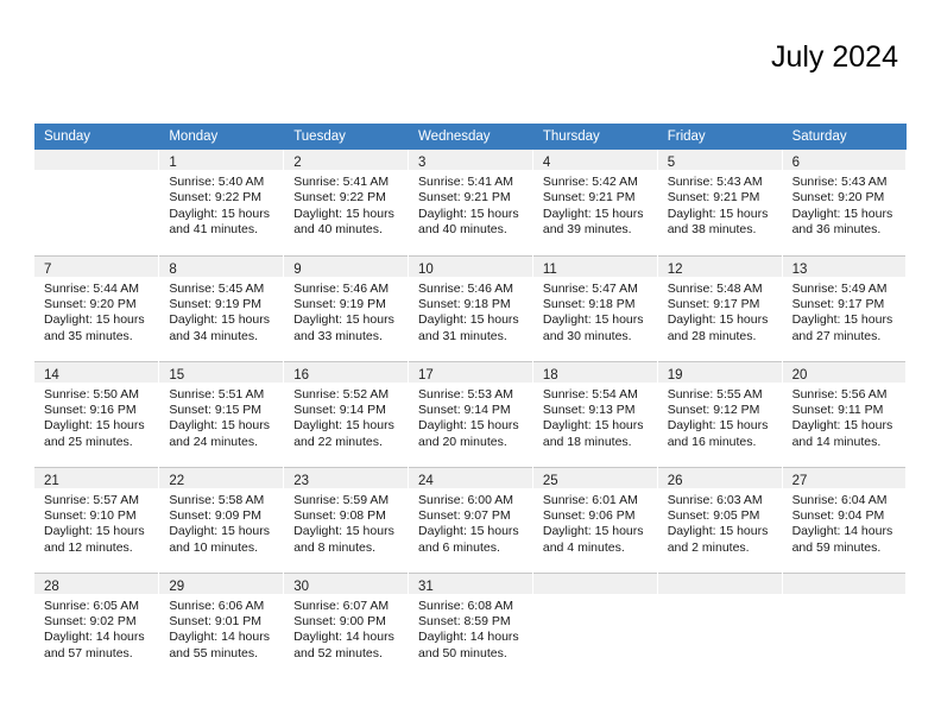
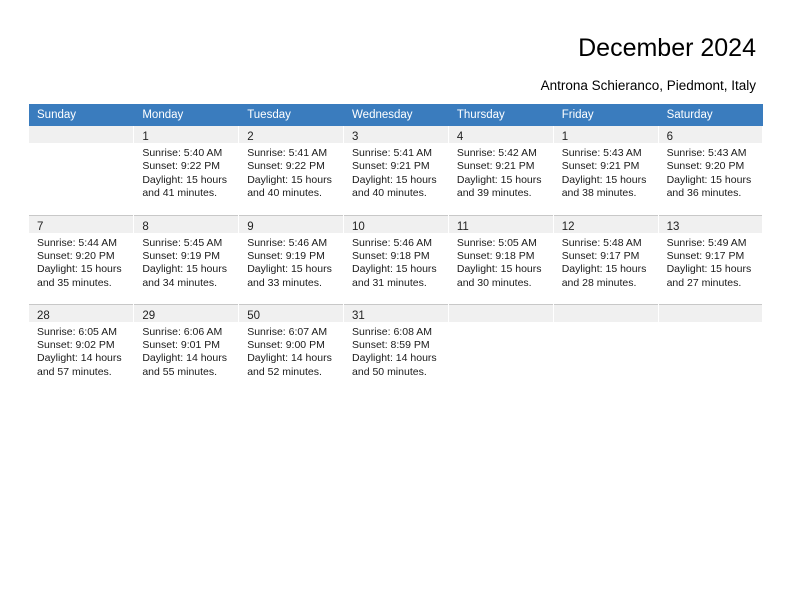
- July 2024
+ December 2024
+ Antrona Schieranco, Piedmont, Italy
  Sunday	Monday	Tuesday	Wednesday	Thursday	Friday	Saturday
- 	1Sunrise: 5:40 AMSunset: 9:22 PMDaylight: 15 hoursand 41 minutes.	2Sunrise: 5:41 AMSunset: 9:22 PMDaylight: 15 hoursand 40 minutes.	3Sunrise: 5:41 AMSunset: 9:21 PMDaylight: 15 hoursand 40 minutes.	4Sunrise: 5:42 AMSunset: 9:21 PMDaylight: 15 hoursand 39 minutes.	5Sunrise: 5:43 AMSunset: 9:21 PMDaylight: 15 hoursand 38 minutes.	6Sunrise: 5:43 AMSunset: 9:20 PMDaylight: 15 hoursand 36 minutes.
+ 	1Sunrise: 5:40 AMSunset: 9:22 PMDaylight: 15 hoursand 41 minutes.	2Sunrise: 5:41 AMSunset: 9:22 PMDaylight: 15 hoursand 40 minutes.	3Sunrise: 5:41 AMSunset: 9:21 PMDaylight: 15 hoursand 40 minutes.	4Sunrise: 5:42 AMSunset: 9:21 PMDaylight: 15 hoursand 39 minutes.	1Sunrise: 5:43 AMSunset: 9:21 PMDaylight: 15 hoursand 38 minutes.	6Sunrise: 5:43 AMSunset: 9:20 PMDaylight: 15 hoursand 36 minutes.
- 7Sunrise: 5:44 AMSunset: 9:20 PMDaylight: 15 hoursand 35 minutes.	8Sunrise: 5:45 AMSunset: 9:19 PMDaylight: 15 hoursand 34 minutes.	9Sunrise: 5:46 AMSunset: 9:19 PMDaylight: 15 hoursand 33 minutes.	10Sunrise: 5:46 AMSunset: 9:18 PMDaylight: 15 hoursand 31 minutes.	11Sunrise: 5:47 AMSunset: 9:18 PMDaylight: 15 hoursand 30 minutes.	12Sunrise: 5:48 AMSunset: 9:17 PMDaylight: 15 hoursand 28 minutes.	13Sunrise: 5:49 AMSunset: 9:17 PMDaylight: 15 hoursand 27 minutes.
+ 7Sunrise: 5:44 AMSunset: 9:20 PMDaylight: 15 hoursand 35 minutes.	8Sunrise: 5:45 AMSunset: 9:19 PMDaylight: 15 hoursand 34 minutes.	9Sunrise: 5:46 AMSunset: 9:19 PMDaylight: 15 hoursand 33 minutes.	10Sunrise: 5:46 AMSunset: 9:18 PMDaylight: 15 hoursand 31 minutes.	11Sunrise: 5:05 AMSunset: 9:18 PMDaylight: 15 hoursand 30 minutes.	12Sunrise: 5:48 AMSunset: 9:17 PMDaylight: 15 hoursand 28 minutes.	13Sunrise: 5:49 AMSunset: 9:17 PMDaylight: 15 hoursand 27 minutes.
- 14Sunrise: 5:50 AMSunset: 9:16 PMDaylight: 15 hoursand 25 minutes.	15Sunrise: 5:51 AMSunset: 9:15 PMDaylight: 15 hoursand 24 minutes.	16Sunrise: 5:52 AMSunset: 9:14 PMDaylight: 15 hoursand 22 minutes.	17Sunrise: 5:53 AMSunset: 9:14 PMDaylight: 15 hoursand 20 minutes.	18Sunrise: 5:54 AMSunset: 9:13 PMDaylight: 15 hoursand 18 minutes.	19Sunrise: 5:55 AMSunset: 9:12 PMDaylight: 15 hoursand 16 minutes.	20Sunrise: 5:56 AMSunset: 9:11 PMDaylight: 15 hoursand 14 minutes.
- 21Sunrise: 5:57 AMSunset: 9:10 PMDaylight: 15 hoursand 12 minutes.	22Sunrise: 5:58 AMSunset: 9:09 PMDaylight: 15 hoursand 10 minutes.	23Sunrise: 5:59 AMSunset: 9:08 PMDaylight: 15 hoursand 8 minutes.	24Sunrise: 6:00 AMSunset: 9:07 PMDaylight: 15 hoursand 6 minutes.	25Sunrise: 6:01 AMSunset: 9:06 PMDaylight: 15 hoursand 4 minutes.	26Sunrise: 6:03 AMSunset: 9:05 PMDaylight: 15 hoursand 2 minutes.	27Sunrise: 6:04 AMSunset: 9:04 PMDaylight: 14 hoursand 59 minutes.
- 28Sunrise: 6:05 AMSunset: 9:02 PMDaylight: 14 hoursand 57 minutes.	29Sunrise: 6:06 AMSunset: 9:01 PMDaylight: 14 hoursand 55 minutes.	30Sunrise: 6:07 AMSunset: 9:00 PMDaylight: 14 hoursand 52 minutes.	31Sunrise: 6:08 AMSunset: 8:59 PMDaylight: 14 hoursand 50 minutes.
+ 28Sunrise: 6:05 AMSunset: 9:02 PMDaylight: 14 hoursand 57 minutes.	29Sunrise: 6:06 AMSunset: 9:01 PMDaylight: 14 hoursand 55 minutes.	50Sunrise: 6:07 AMSunset: 9:00 PMDaylight: 14 hoursand 52 minutes.	31Sunrise: 6:08 AMSunset: 8:59 PMDaylight: 14 hoursand 50 minutes.
